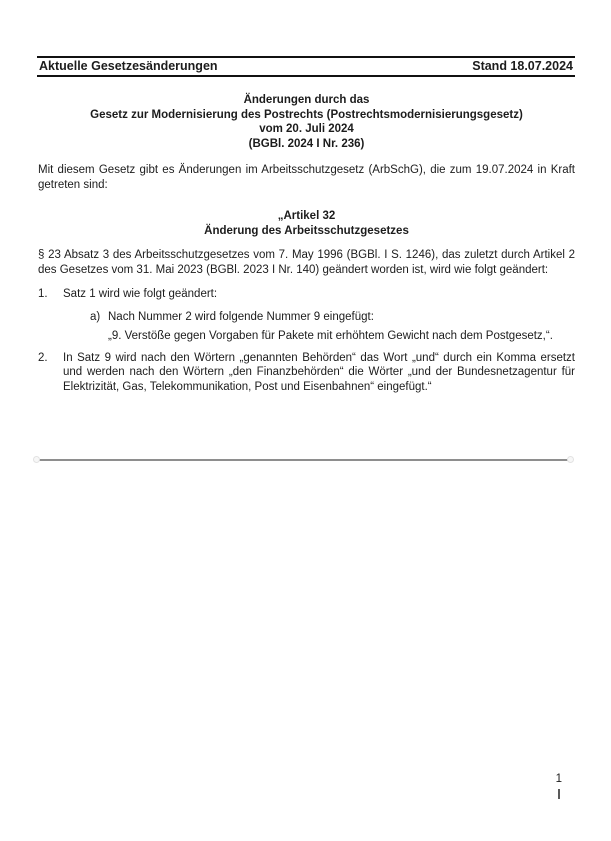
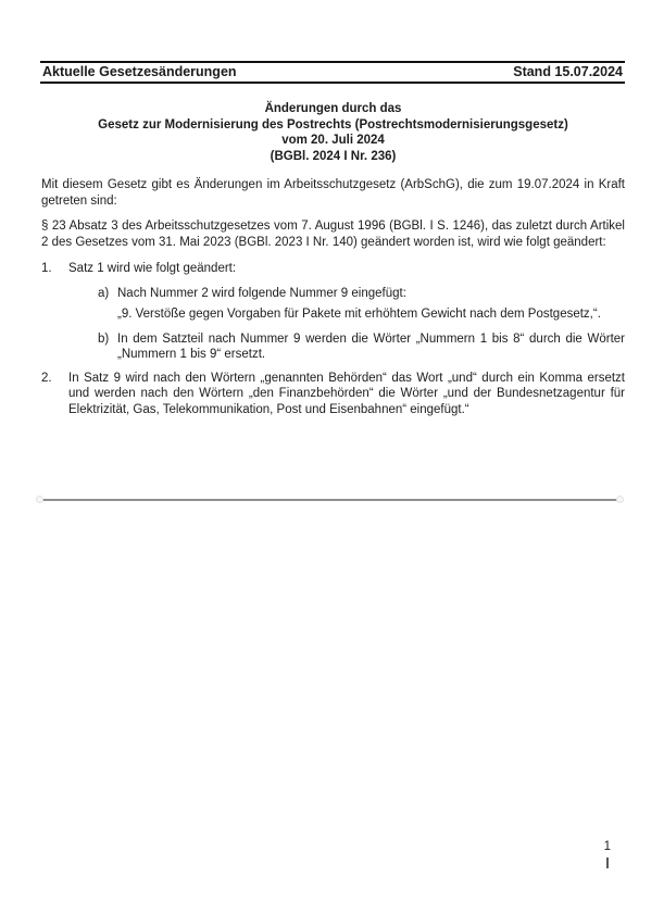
  Aktuelle Gesetzesänderungen
- Stand 18.07.2024
+ Stand 15.07.2024
  Änderungen durch das
  Gesetz zur Modernisierung des Postrechts (Postrechtsmodernisierungsgesetz)
  vom 20. Juli 2024
  (BGBl. 2024 I Nr. 236)
  Mit diesem Gesetz gibt es Änderungen im Arbeitsschutzgesetz (ArbSchG), die zum 19.07.2024 in Kraft getreten sind:
- „Artikel 32
- Änderung des Arbeitsschutzgesetzes
- § 23 Absatz 3 des Arbeitsschutzgesetzes vom 7. May 1996 (BGBl. I S. 1246), das zuletzt durch Artikel 2 des Gesetzes vom 31. Mai 2023 (BGBl. 2023 I Nr. 140) geändert worden ist, wird wie folgt geändert:
+ § 23 Absatz 3 des Arbeitsschutzgesetzes vom 7. August 1996 (BGBl. I S. 1246), das zuletzt durch Artikel 2 des Gesetzes vom 31. Mai 2023 (BGBl. 2023 I Nr. 140) geändert worden ist, wird wie folgt geändert:
  1.
  Satz 1 wird wie folgt geändert:
  a)
  Nach Nummer 2 wird folgende Nummer 9 eingefügt:
  „9. Verstöße gegen Vorgaben für Pakete mit erhöhtem Gewicht nach dem Postgesetz,“.
+ b)
+ In dem Satzteil nach Nummer 9 werden die Wörter „Nummern 1 bis 8“ durch die Wörter „Nummern 1 bis 9“ ersetzt.
  2.
  In Satz 9 wird nach den Wörtern „genannten Behörden“ das Wort „und“ durch ein Komma ersetzt und werden nach den Wörtern „den Finanzbehörden“ die Wörter „und der Bundesnetz­agentur für Elektrizität, Gas, Telekommunikation, Post und Eisenbahnen“ eingefügt.“
  1
